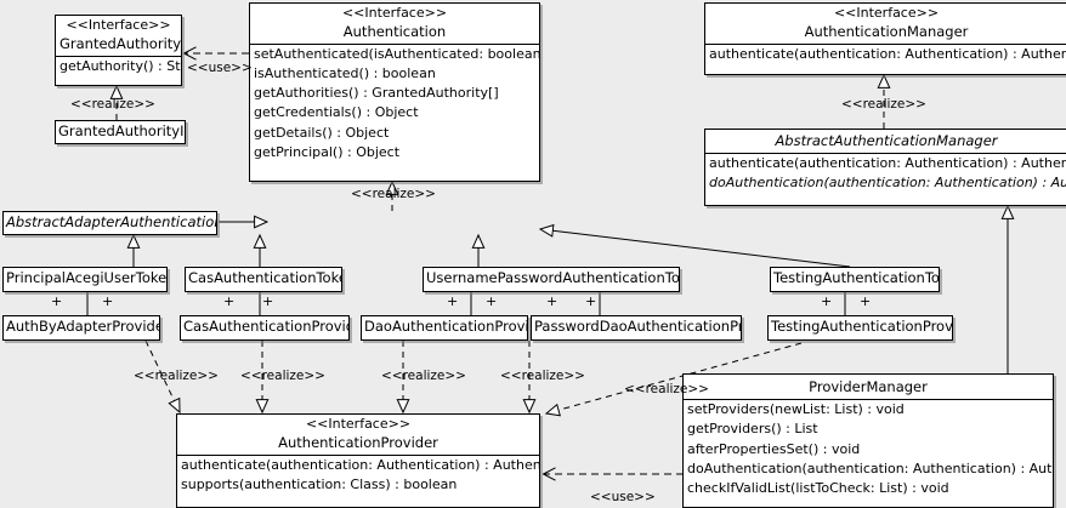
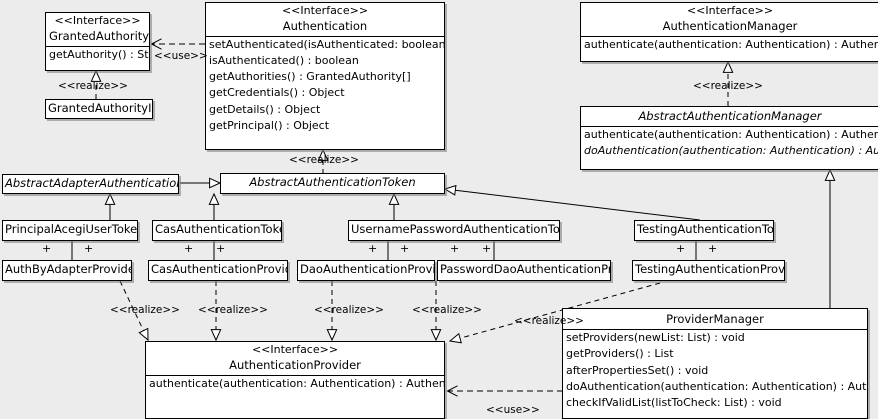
  <<Interface>>
  GrantedAuthority
  getAuthority() : St
  GrantedAuthorityI
  <<Interface>>
  Authentication
  setAuthenticated(isAuthenticated: boolean
  isAuthenticated() : boolean
  getAuthorities() : GrantedAuthority[]
  getCredentials() : Object
  getDetails() : Object
  getPrincipal() : Object
  <<Interface>>
  AuthenticationManager
  authenticate(authentication: Authentication) : Authen
  AbstractAuthenticationManager
  authenticate(authentication: Authentication) : Authen
  doAuthentication(authentication: Authentication) : Au
  AbstractAdapterAuthenticatio
+ AbstractAuthenticationToken
  PrincipalAcegiUserToke
  CasAuthenticationTok
  UsernamePasswordAuthenticationTo
  TestingAuthenticationTo
  AuthByAdapterProvid
  CasAuthenticationProvi
  DaoAuthenticationProv
  PasswordDaoAuthenticationP
  TestingAuthenticationProv
  <<Interface>>
  AuthenticationProvider
  authenticate(authentication: Authentication) : Authen
- supports(authentication: Class) : boolean
  ProviderManager
  setProviders(newList: List) : void
  getProviders() : List
  afterPropertiesSet() : void
  doAuthentication(authentication: Authentication) : Aut
  checkIfValidList(listToCheck: List) : void
  <<use>>
  <<realize>>
  <<realize>>
  <<realize>>
  <<realize>>
  <<realize>>
  <<realize>>
  <<realize>>
  <<realize>>
  <<use>>
  +
  +
  +
  +
  +
  +
  +
  +
  +
  +
